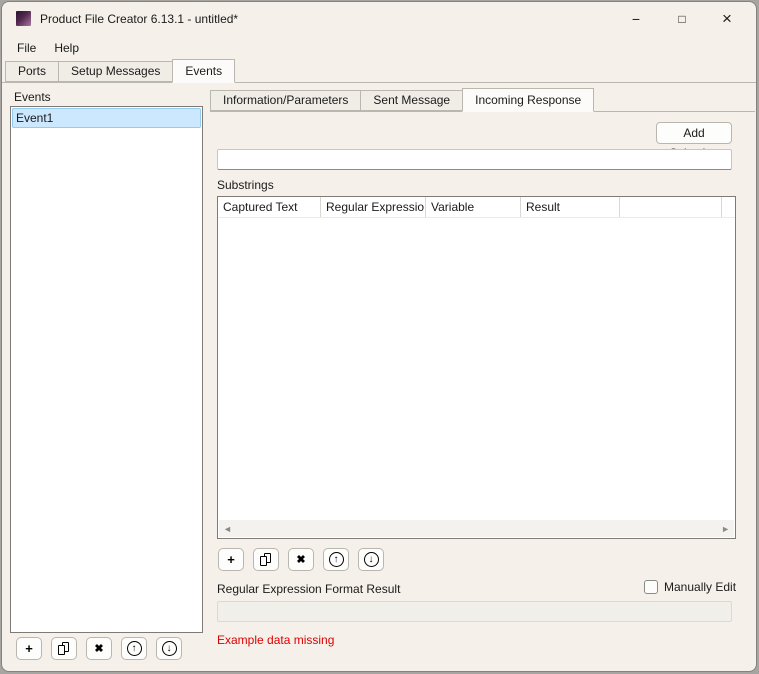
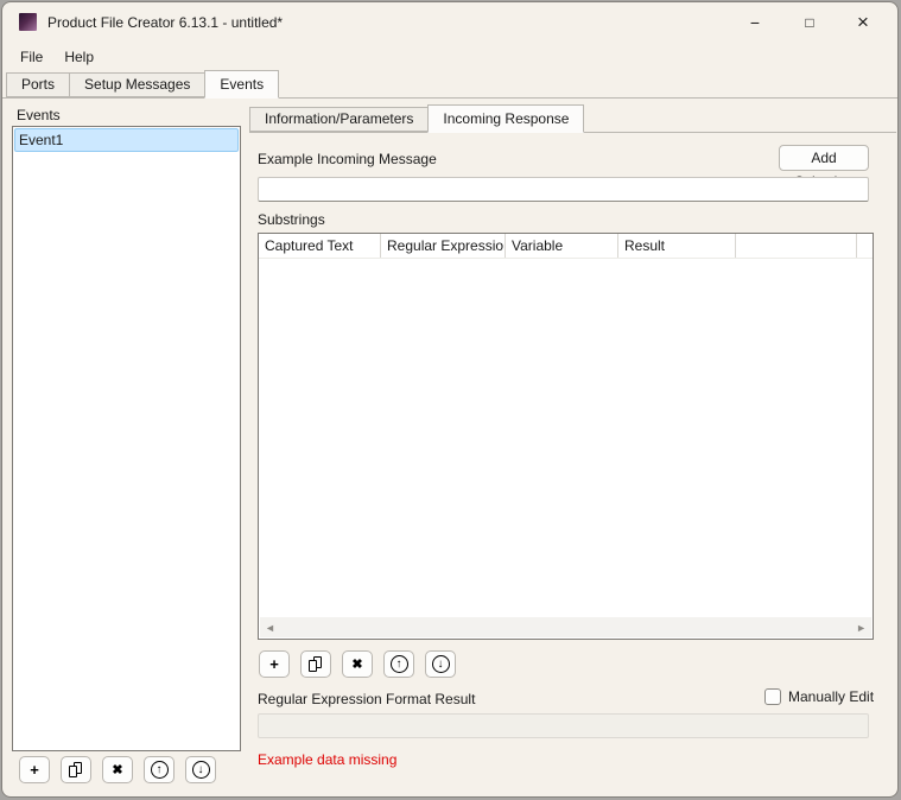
  Product File Creator 6.13.1 - untitled*
  −
  □
  ×
  File
  Help
  Ports
  Setup Messages
  Events
  Events
  Event1
  +
  ✖
  ↑
  ↓
  Information/Parameters
- Sent Message
  Incoming Response
+ Example Incoming Message
  Substrings
  Captured Text
  Regular Expressio
  Variable
  Result
  ◄
  ►
  +
  ✖
  ↑
  ↓
  Regular Expression Format Result
  Manually Edit
  Example data missing
